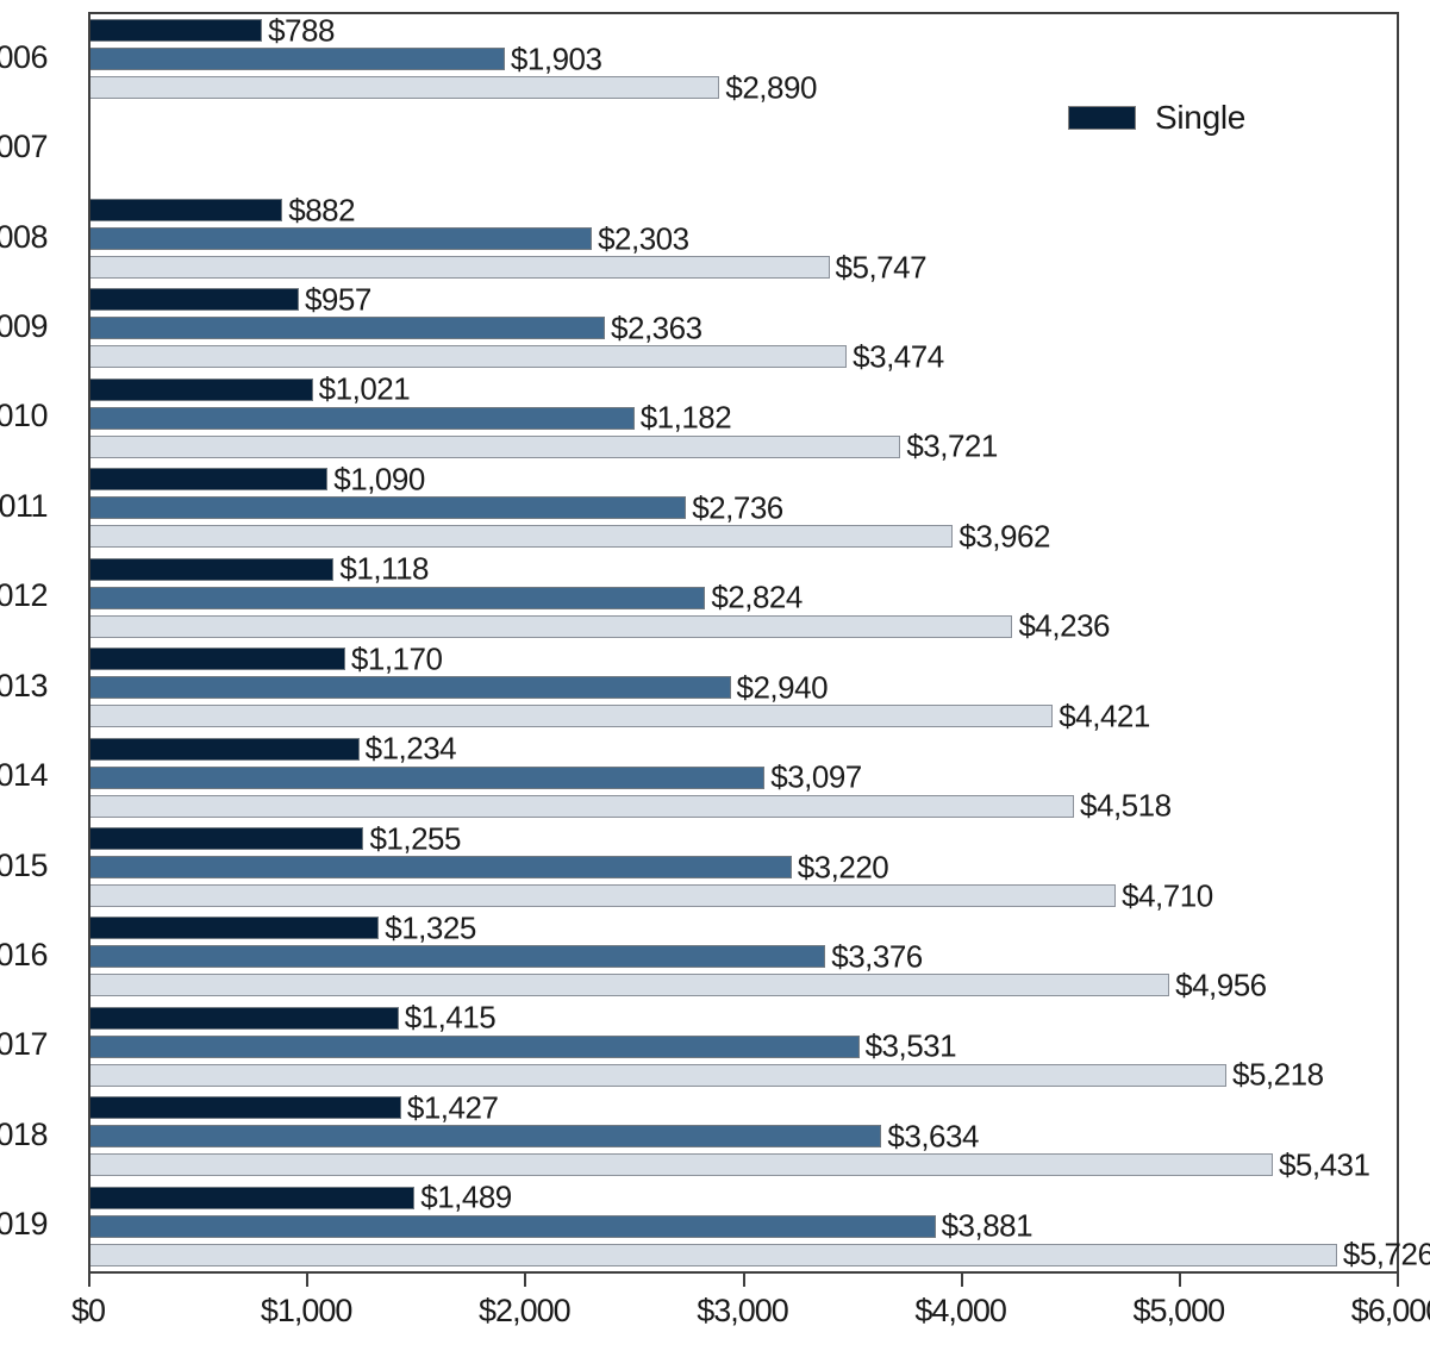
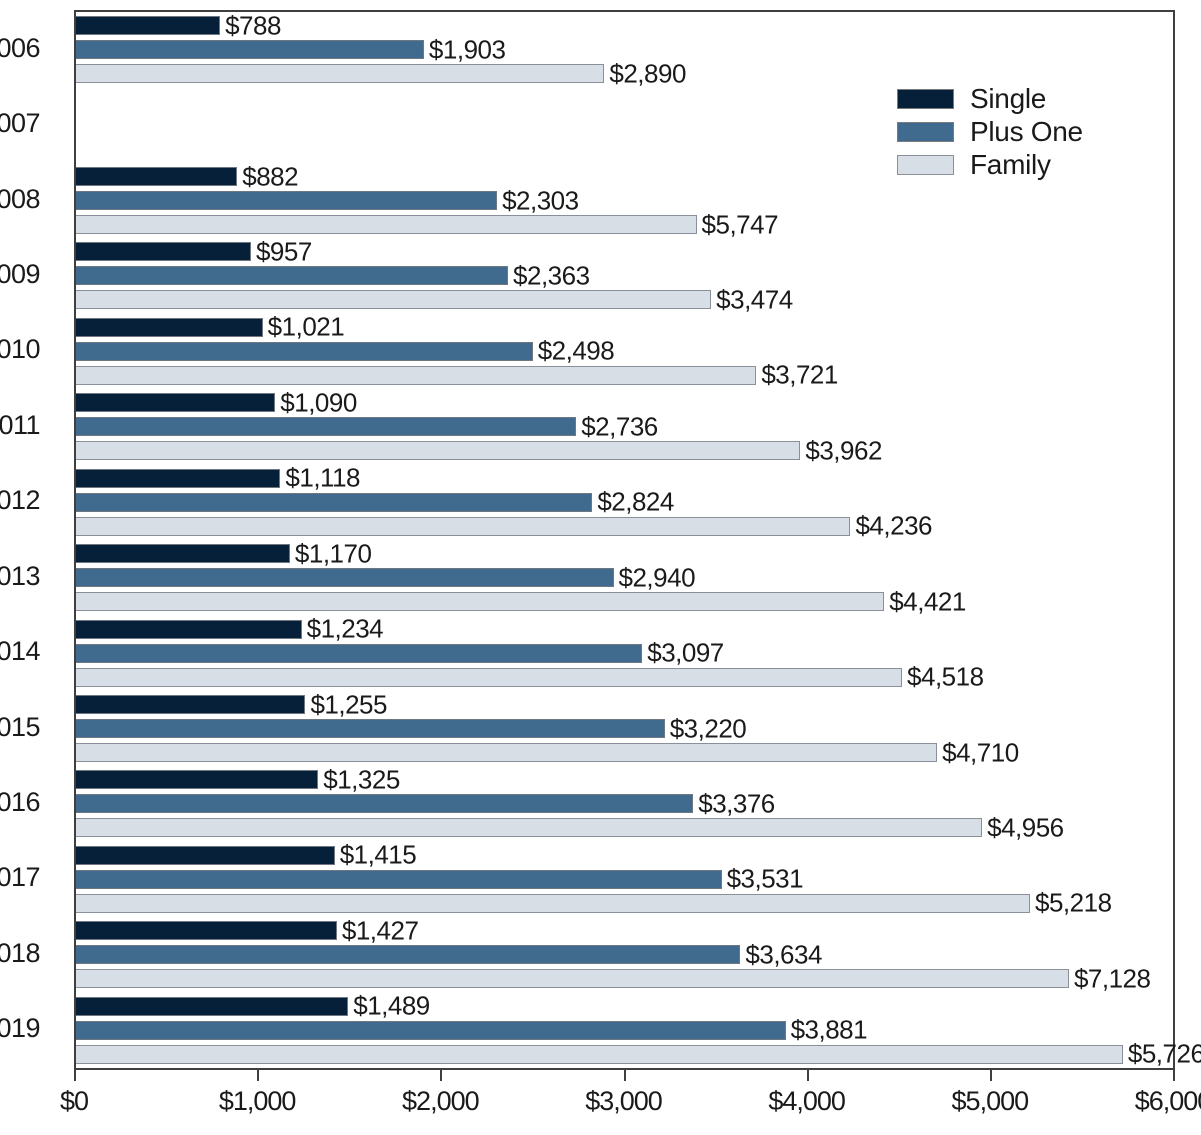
  006
  $788
  $1,903
  $2,890
  007
  008
  $882
  $2,303
  $5,747
  009
  $957
  $2,363
  $3,474
  010
  $1,021
- $1,182
+ $2,498
  $3,721
  011
  $1,090
  $2,736
  $3,962
  012
  $1,118
  $2,824
  $4,236
  013
  $1,170
  $2,940
  $4,421
  014
  $1,234
  $3,097
  $4,518
  015
  $1,255
  $3,220
  $4,710
  016
  $1,325
  $3,376
  $4,956
  017
  $1,415
  $3,531
  $5,218
  018
  $1,427
  $3,634
- $5,431
+ $7,128
  019
  $1,489
  $3,881
  $5,726
  Single
+ Plus One
+ Family
  $0
  $1,000
  $2,000
  $3,000
  $4,000
  $5,000
  $6,00
